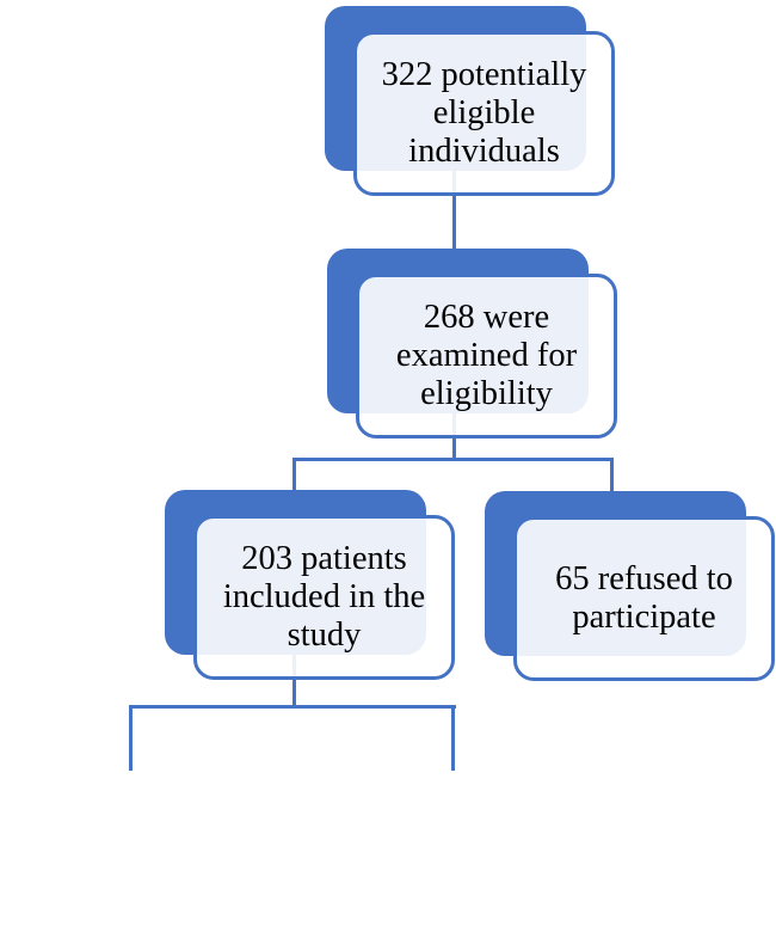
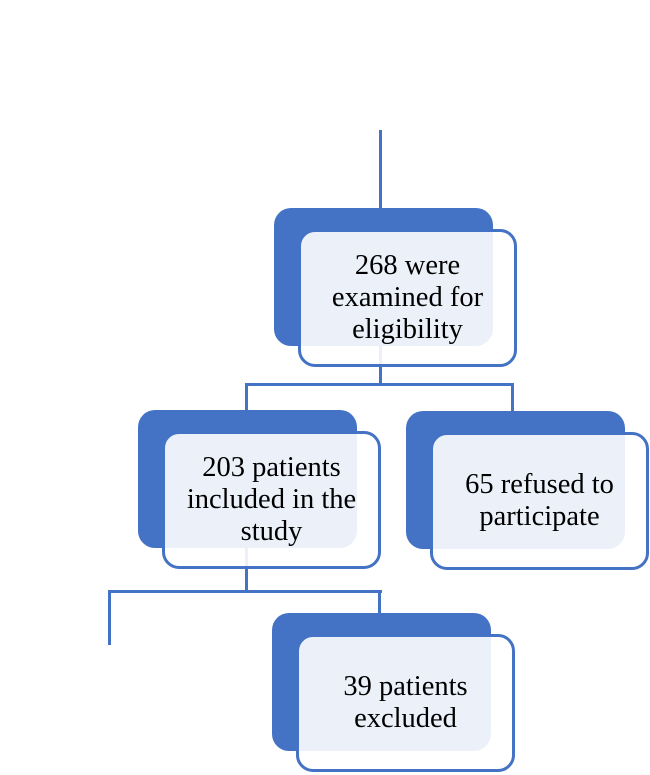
- 322 potentially
- eligible
- individuals
  268 were
  examined for
  eligibility
  203 patients
  included in the
  study
  65 refused to
  participate
+ 39 patients
+ excluded
